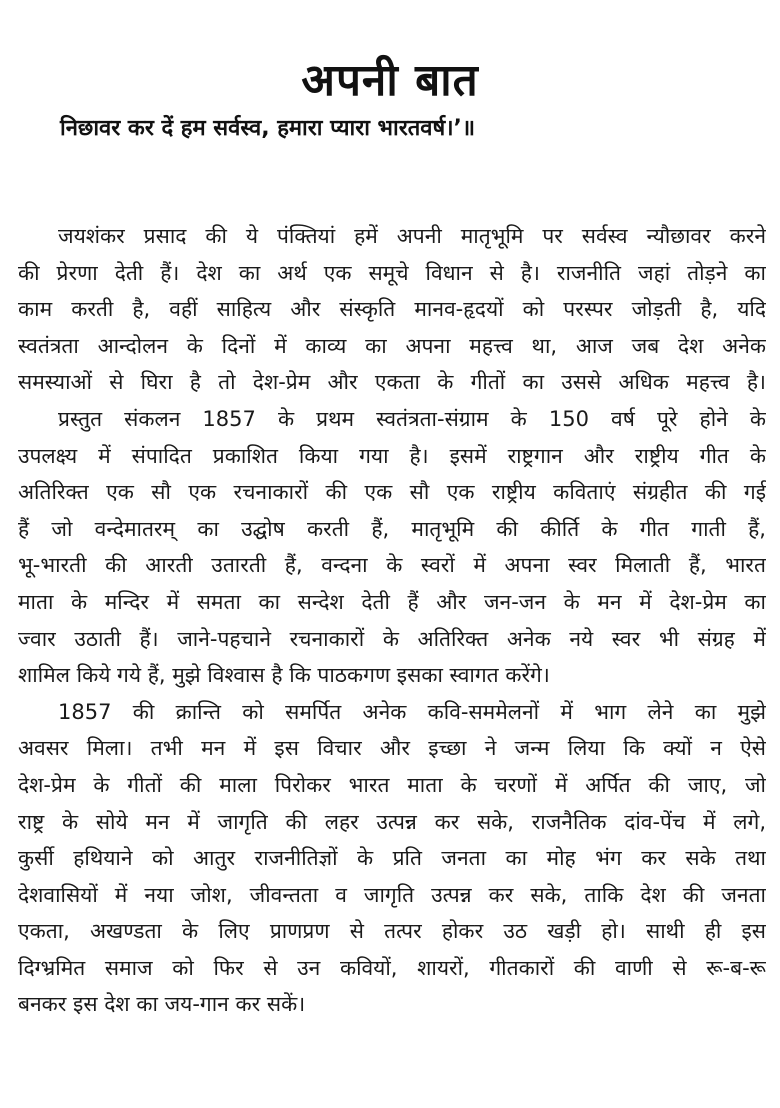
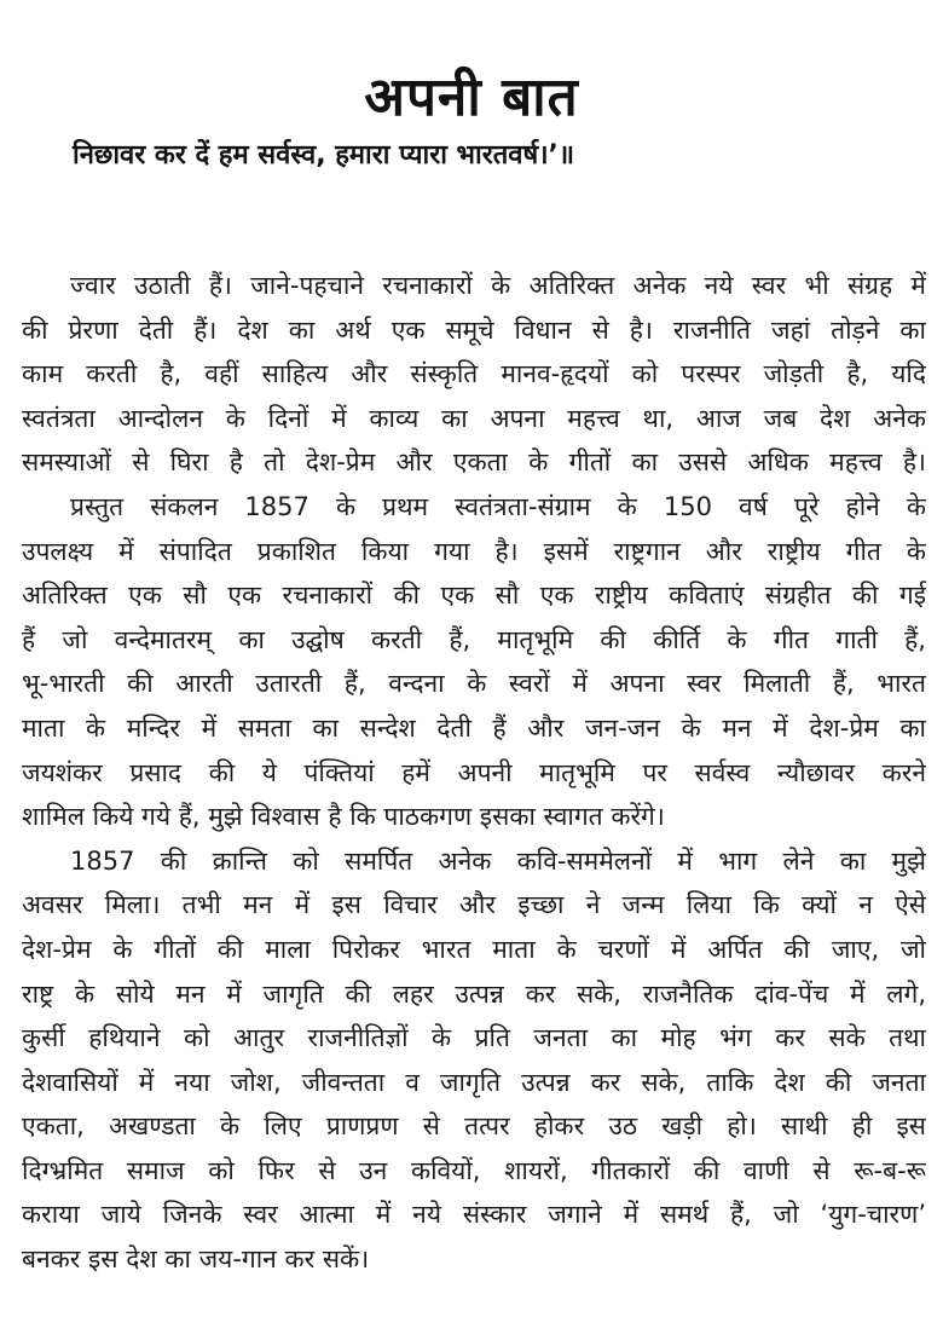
  अपनी बात
  निछावर कर दें हम सर्वस्व, हमारा प्यारा भारतवर्ष।’॥
- जयशंकर प्रसाद की ये पंक्तियां हमें अपनी मातृभूमि पर सर्वस्व न्यौछावर करने
+ ज्वार उठाती हैं। जाने-पहचाने रचनाकारों के अतिरिक्त अनेक नये स्वर भी संग्रह में
  की प्रेरणा देती हैं। देश का अर्थ एक समूचे विधान से है। राजनीति जहां तोड़ने का
  काम करती है, वहीं साहित्य और संस्कृति मानव-हृदयों को परस्पर जोड़ती है, यदि
  स्वतंत्रता आन्दोलन के दिनों में काव्य का अपना महत्त्व था, आज जब देश अनेक
  समस्याओं से घिरा है तो देश-प्रेम और एकता के गीतों का उससे अधिक महत्त्व है।
  प्रस्तुत संकलन 1857 के प्रथम स्वतंत्रता-संग्राम के 150 वर्ष पूरे होने के
  उपलक्ष्य में संपादित प्रकाशित किया गया है। इसमें राष्ट्रगान और राष्ट्रीय गीत के
  अतिरिक्त एक सौ एक रचनाकारों की एक सौ एक राष्ट्रीय कविताएं संग्रहीत की गई
  हैं जो वन्देमातरम् का उद्घोष करती हैं, मातृभूमि की कीर्ति के गीत गाती हैं,
  भू-भारती की आरती उतारती हैं, वन्दना के स्वरों में अपना स्वर मिलाती हैं, भारत
  माता के मन्दिर में समता का सन्देश देती हैं और जन-जन के मन में देश-प्रेम का
- ज्वार उठाती हैं। जाने-पहचाने रचनाकारों के अतिरिक्त अनेक नये स्वर भी संग्रह में
+ जयशंकर प्रसाद की ये पंक्तियां हमें अपनी मातृभूमि पर सर्वस्व न्यौछावर करने
  शामिल किये गये हैं, मुझे विश्वास है कि पाठकगण इसका स्वागत करेंगे।
  1857 की क्रान्ति को समर्पित अनेक कवि-सममेलनों में भाग लेने का मुझे
  अवसर मिला। तभी मन में इस विचार और इच्छा ने जन्म लिया कि क्यों न ऐसे
  देश-प्रेम के गीतों की माला पिरोकर भारत माता के चरणों में अर्पित की जाए, जो
  राष्ट्र के सोये मन में जागृति की लहर उत्पन्न कर सके, राजनैतिक दांव-पेंच में लगे,
  कुर्सी हथियाने को आतुर राजनीतिज्ञों के प्रति जनता का मोह भंग कर सके तथा
  देशवासियों में नया जोश, जीवन्तता व जागृति उत्पन्न कर सके, ताकि देश की जनता
  एकता, अखण्डता के लिए प्राणप्रण से तत्पर होकर उठ खड़ी हो। साथी ही इस
  दिग्भ्रमित समाज को फिर से उन कवियों, शायरों, गीतकारों की वाणी से रू-ब-रू
+ कराया जाये जिनके स्वर आत्मा में नये संस्कार जगाने में समर्थ हैं, जो ‘युग-चारण’
  बनकर इस देश का जय-गान कर सकें।
